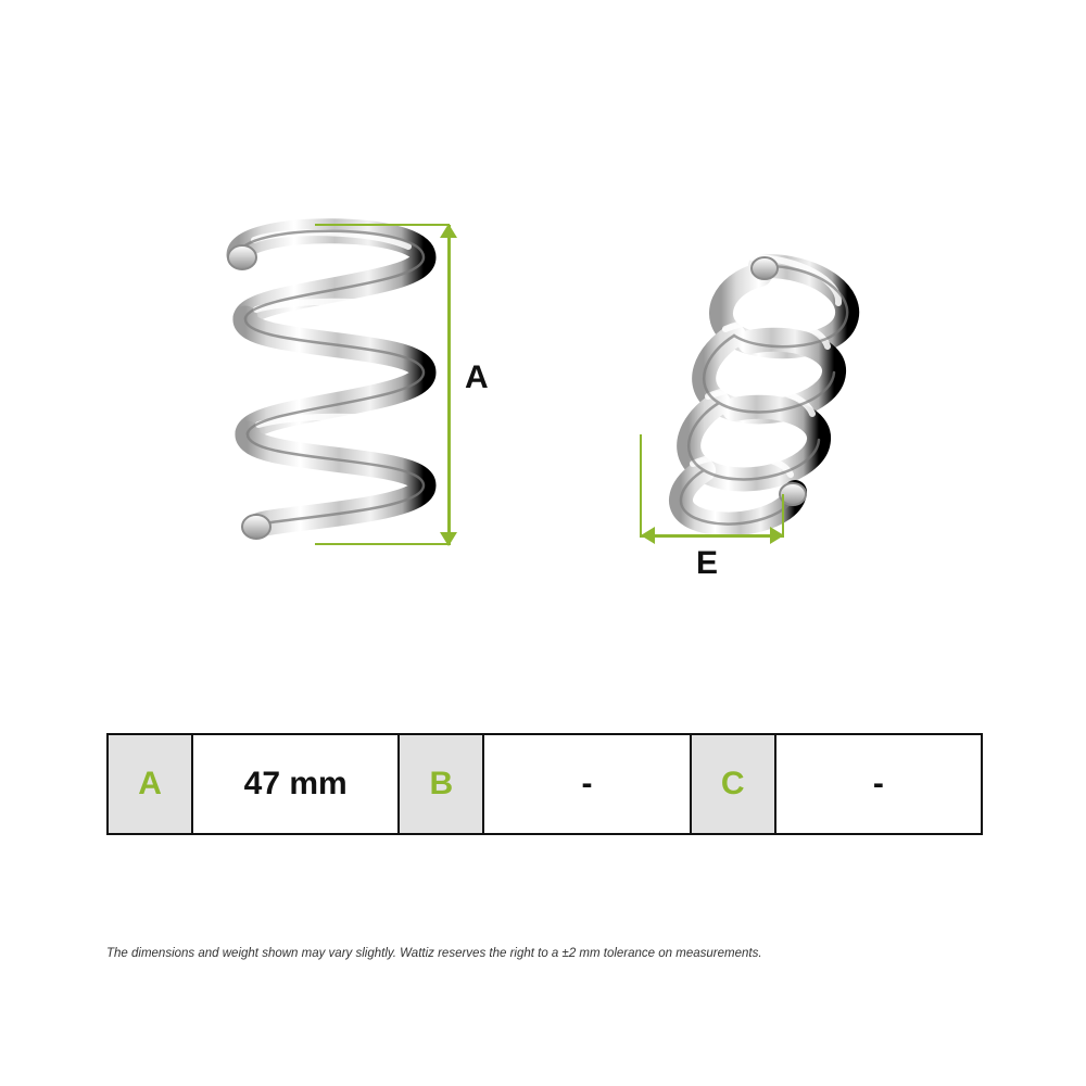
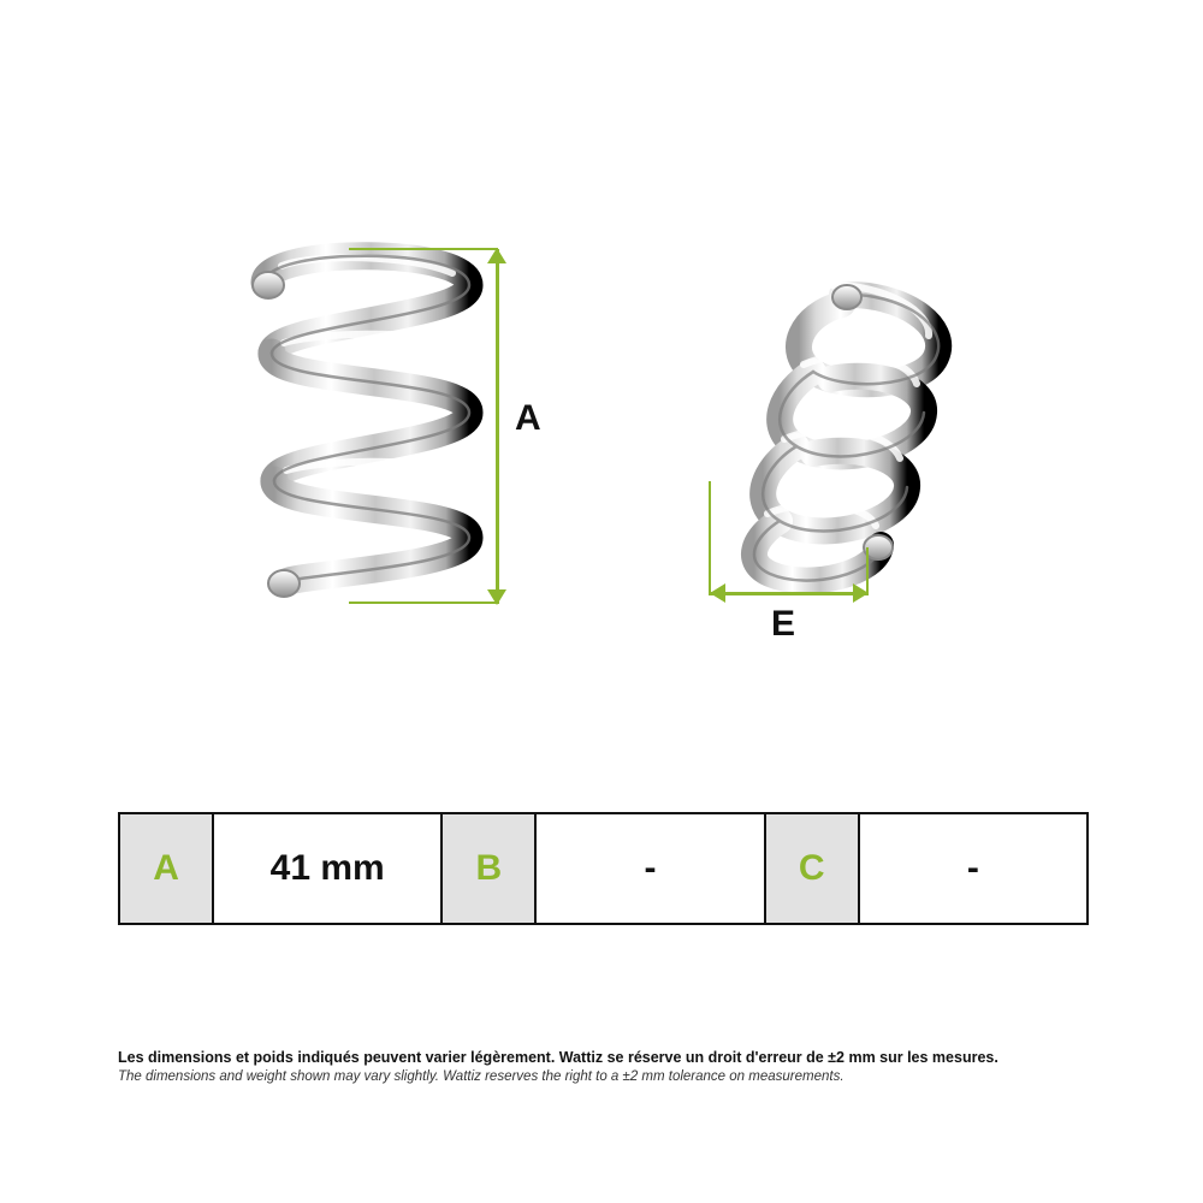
  A
  E
- A	47 mm	B	-	C	-
+ A	41 mm	B	-	C	-
+ Les dimensions et poids indiqués peuvent varier légèrement. Wattiz se réserve un droit d'erreur de ±2 mm sur les mesures.
  The dimensions and weight shown may vary slightly. Wattiz reserves the right to a ±2 mm tolerance on measurements.
